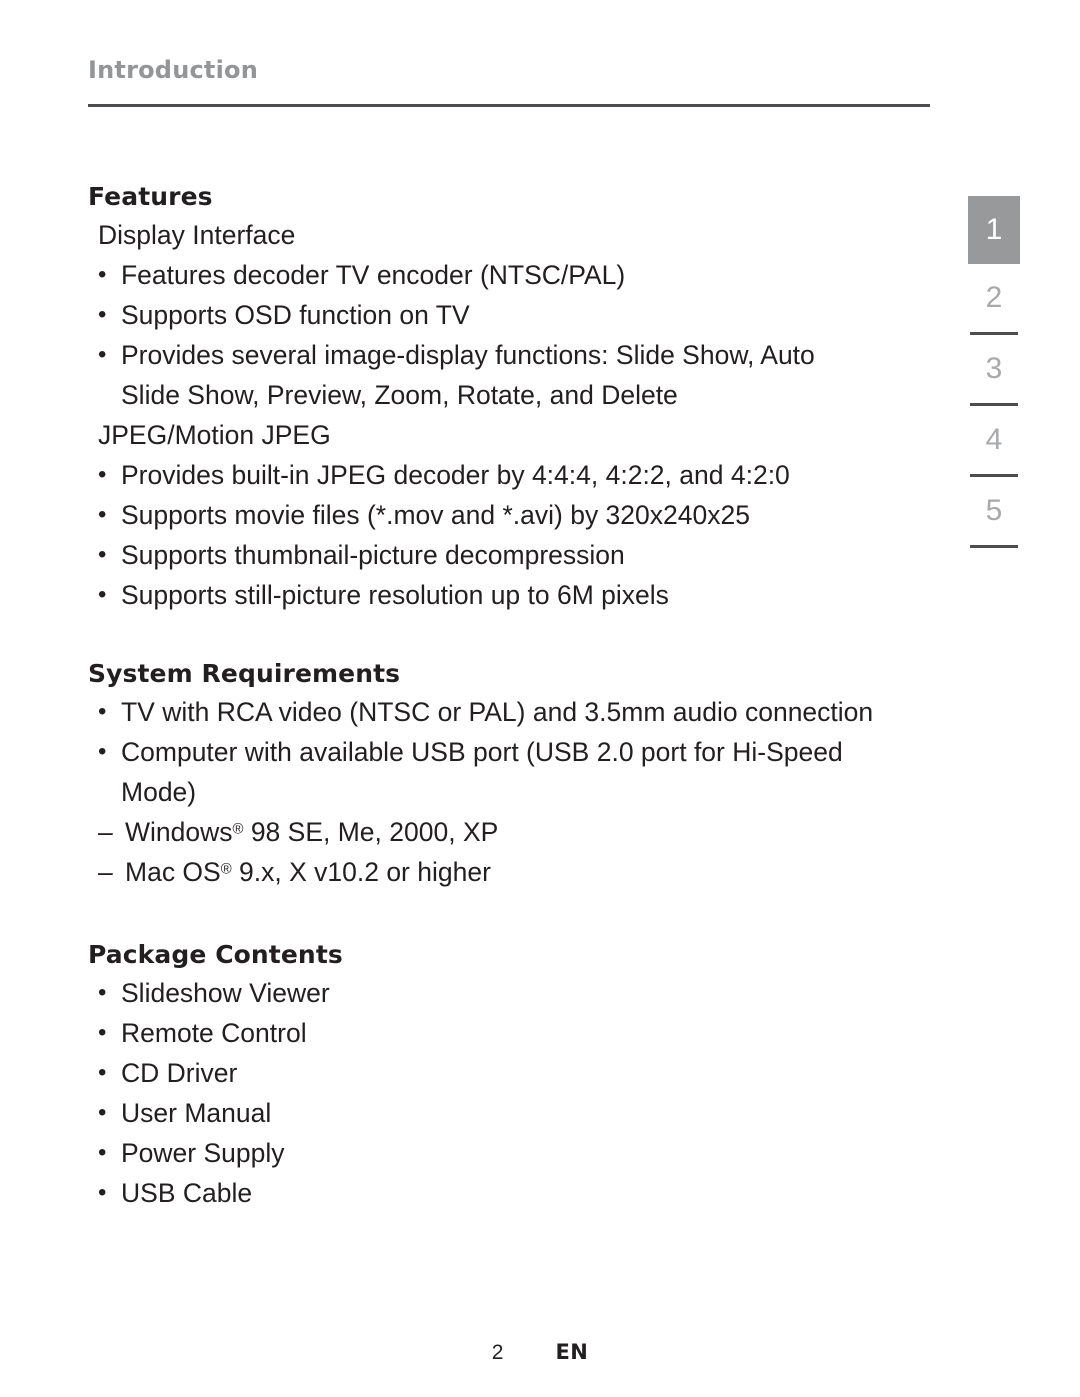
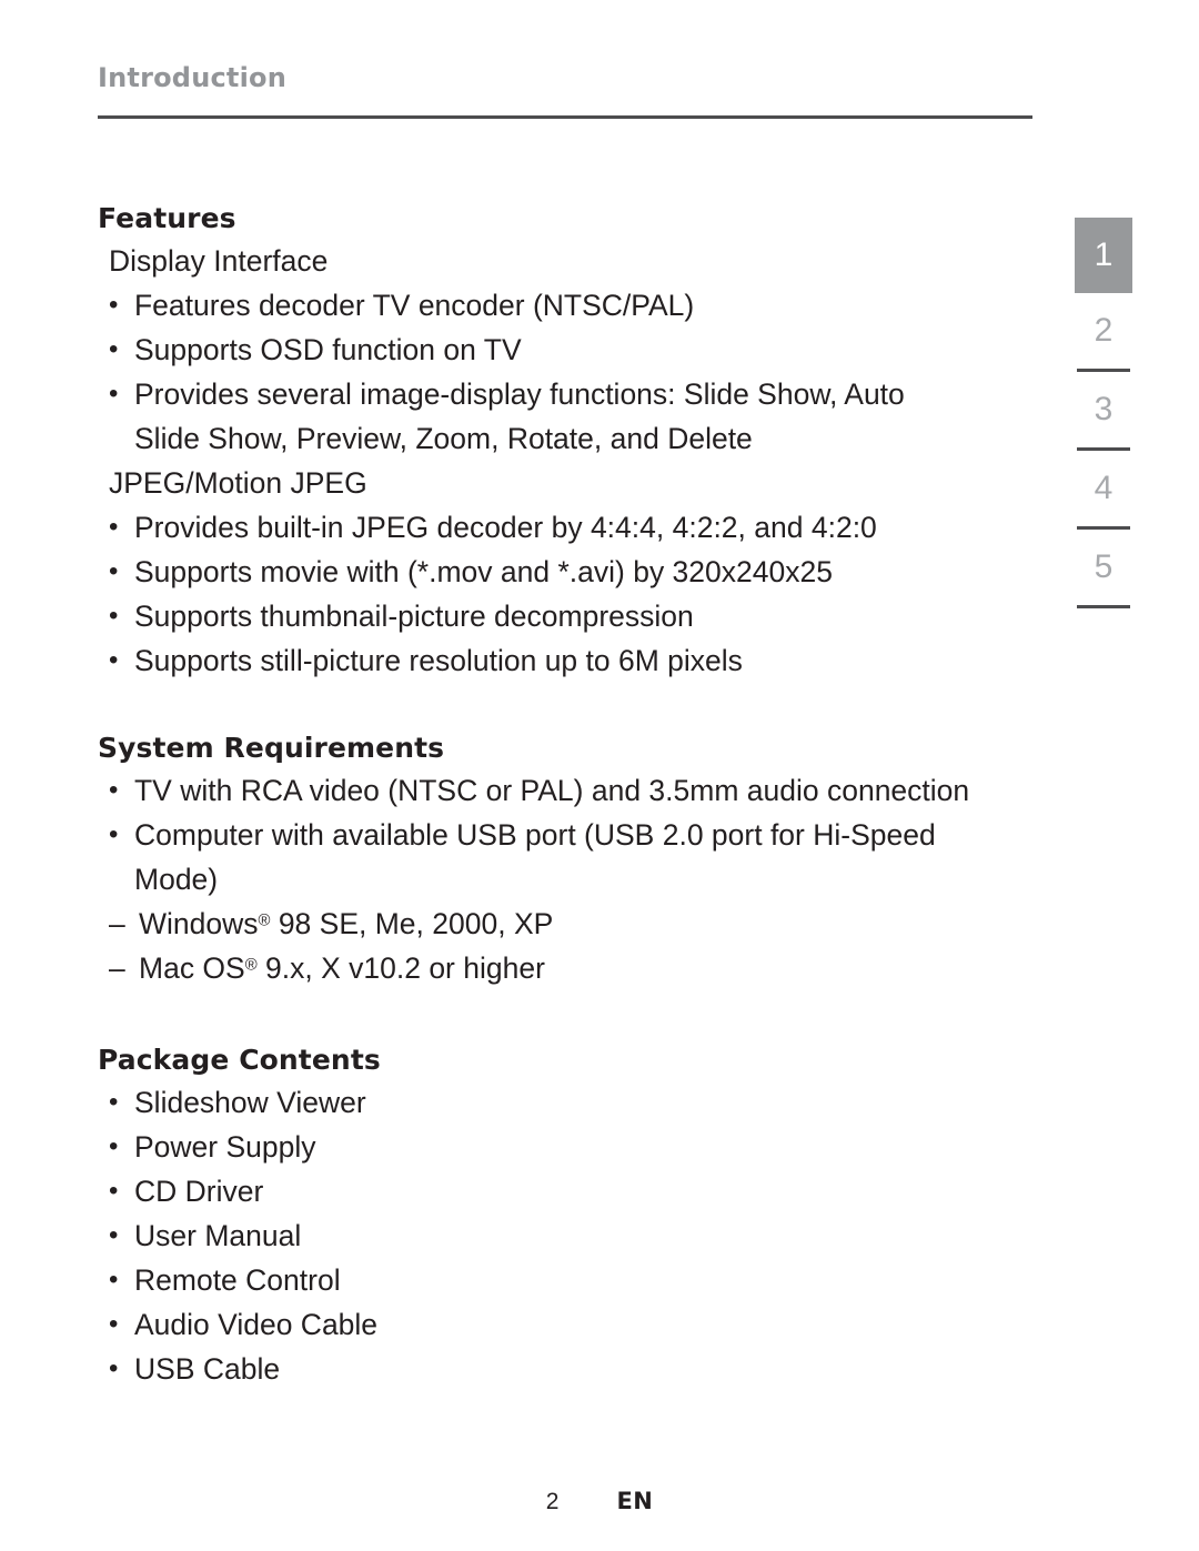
  Introduction
  Features
  Display Interface
  Features decoder TV encoder (NTSC/PAL)
  Supports OSD function on TV
  Provides several image-display functions: Slide Show, Auto
  Slide Show, Preview, Zoom, Rotate, and Delete
  JPEG/Motion JPEG
  Provides built-in JPEG decoder by 4:4:4, 4:2:2, and 4:2:0
- Supports movie files (*.mov and *.avi) by 320x240x25
+ Supports movie with (*.mov and *.avi) by 320x240x25
  Supports thumbnail-picture decompression
  Supports still-picture resolution up to 6M pixels
  System Requirements
  TV with RCA video (NTSC or PAL) and 3.5mm audio connection
  Computer with available USB port (USB 2.0 port for Hi-Speed
  Mode)
  Windows® 98 SE, Me, 2000, XP
  Mac OS® 9.x, X v10.2 or higher
  Package Contents
  Slideshow Viewer
- Remote Control
+ Power Supply
  CD Driver
  User Manual
- Power Supply
+ Remote Control
+ Audio Video Cable
  USB Cable
  1
  2
  3
  4
  5
  2
  EN
